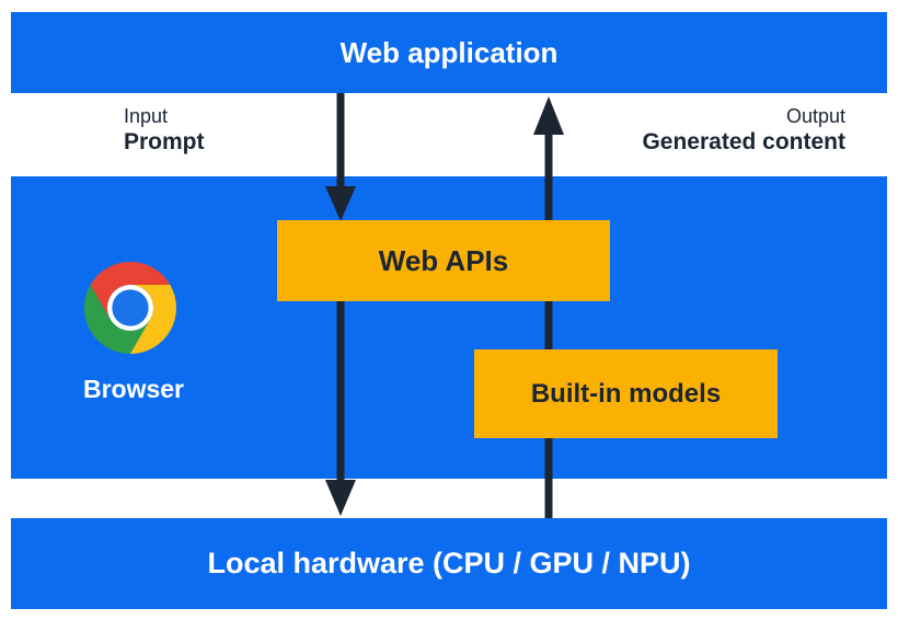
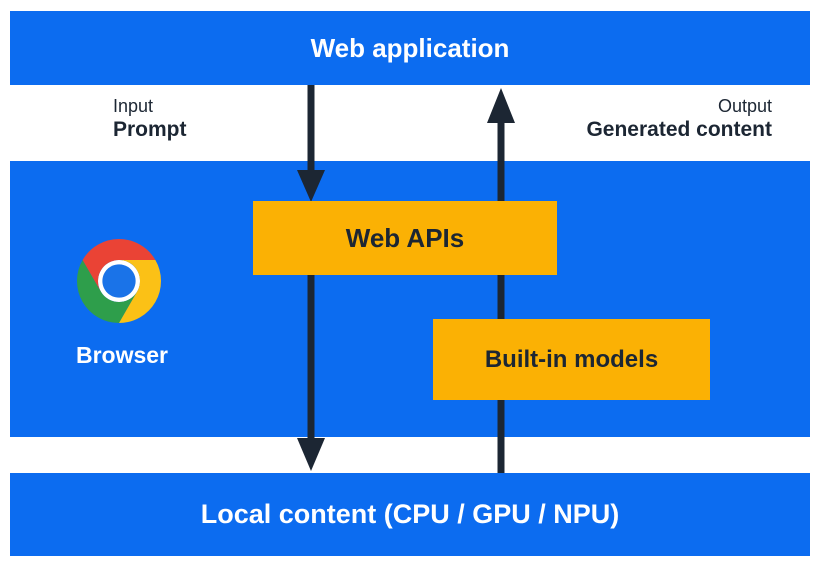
  Web application
  Input
  Prompt
  Output
  Generated content
  Browser
  Web APIs
  Built-in models
- Local hardware (CPU / GPU / NPU)
+ Local content (CPU / GPU / NPU)
